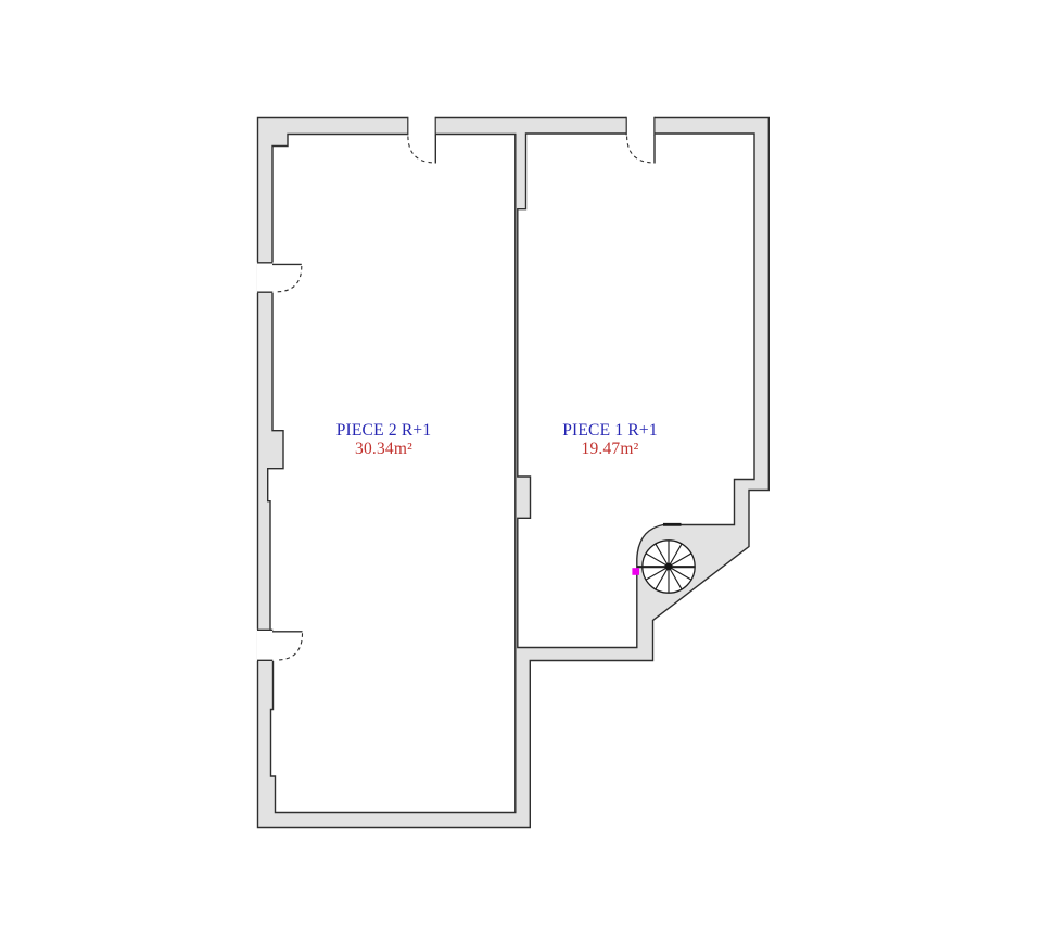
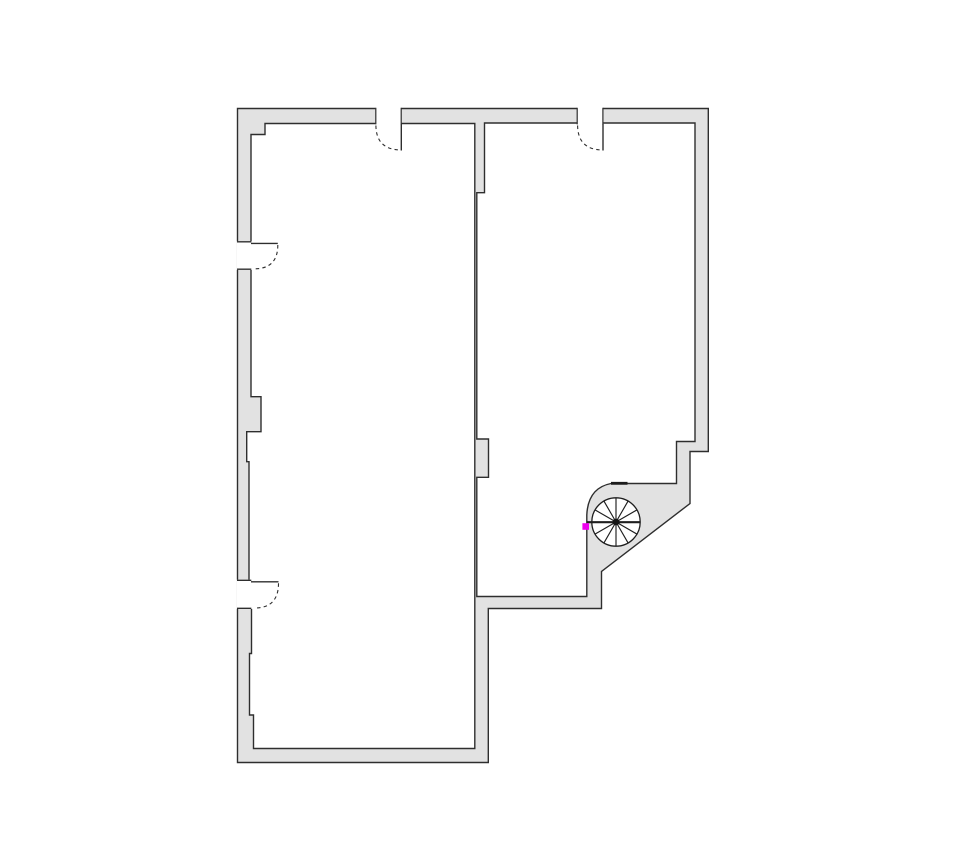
- PIECE 2 R+1
- 30.34m²
- PIECE 1 R+1
- 19.47m²
